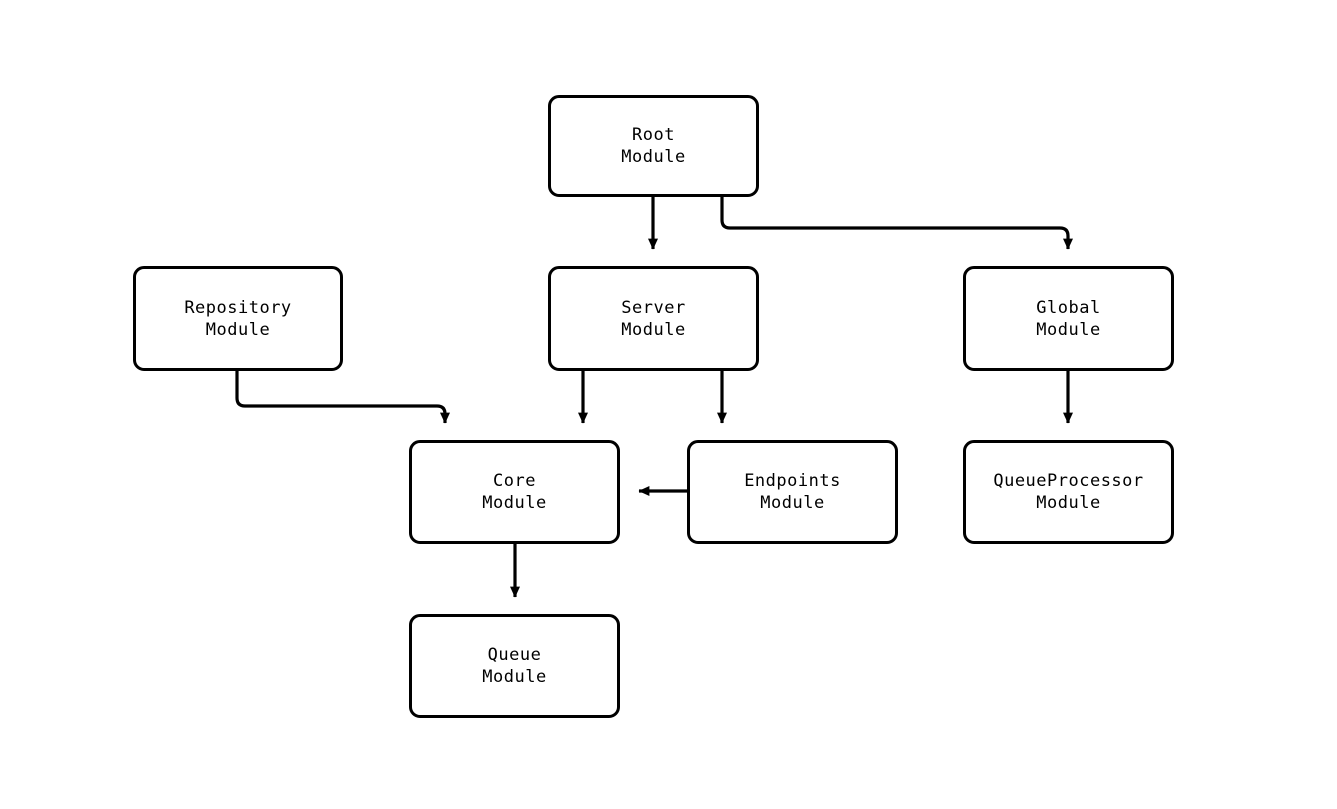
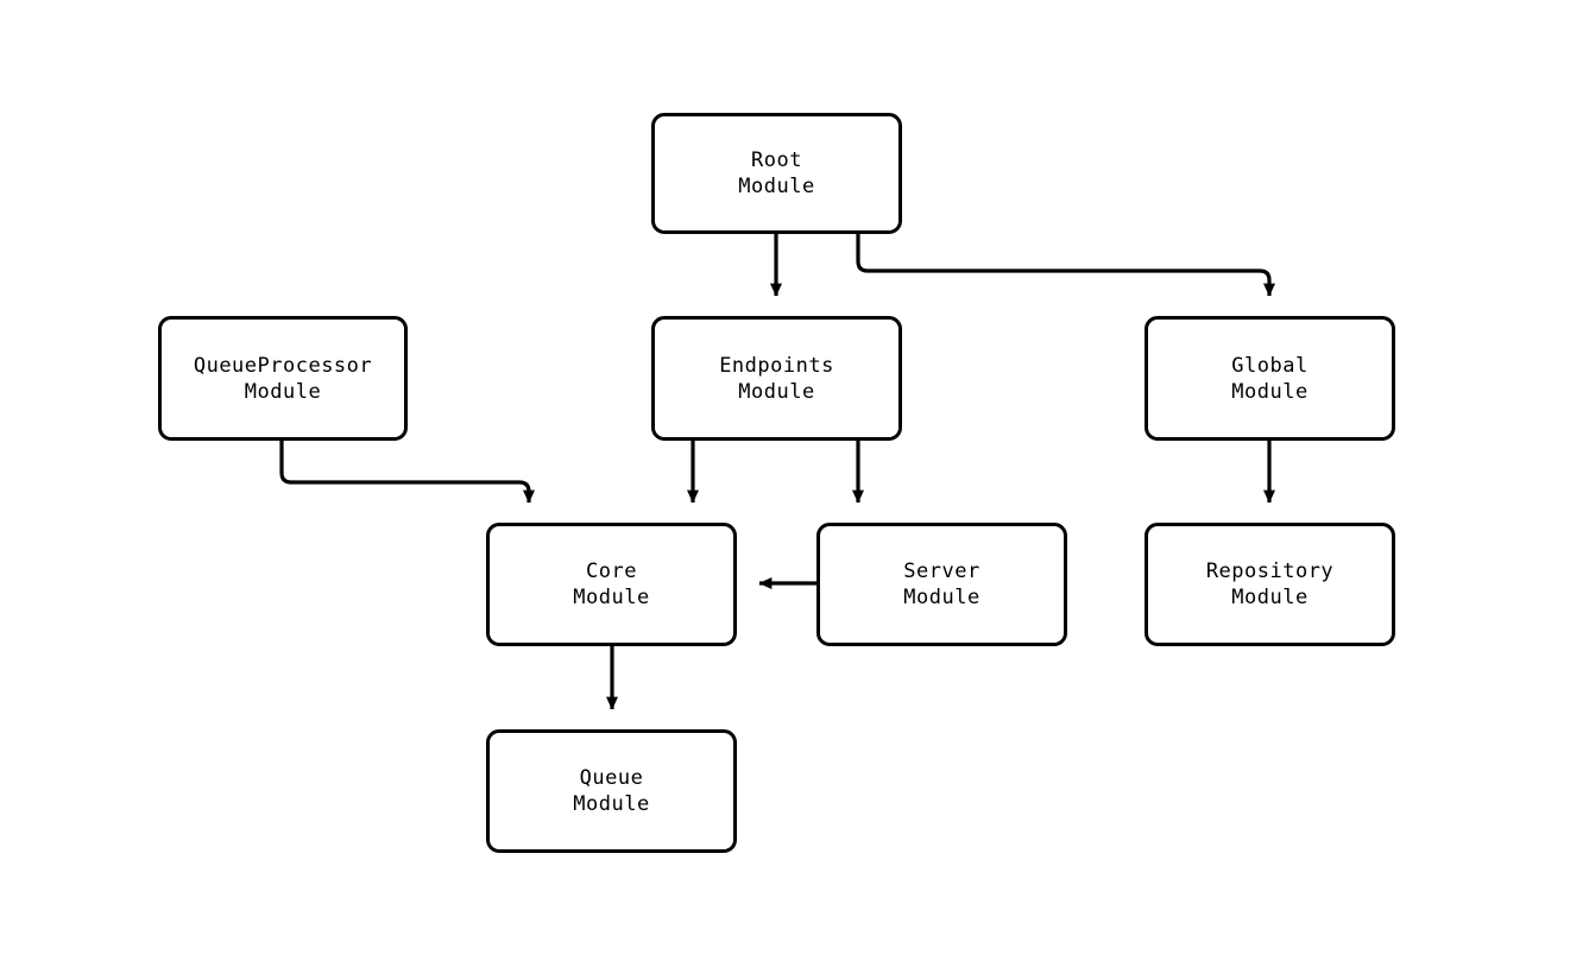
  Root
  Module
- Repository
+ QueueProcessor
  Module
- Server
+ Endpoints
  Module
  Global
  Module
  Core
  Module
- Endpoints
+ Server
  Module
- QueueProcessor
+ Repository
  Module
  Queue
  Module
